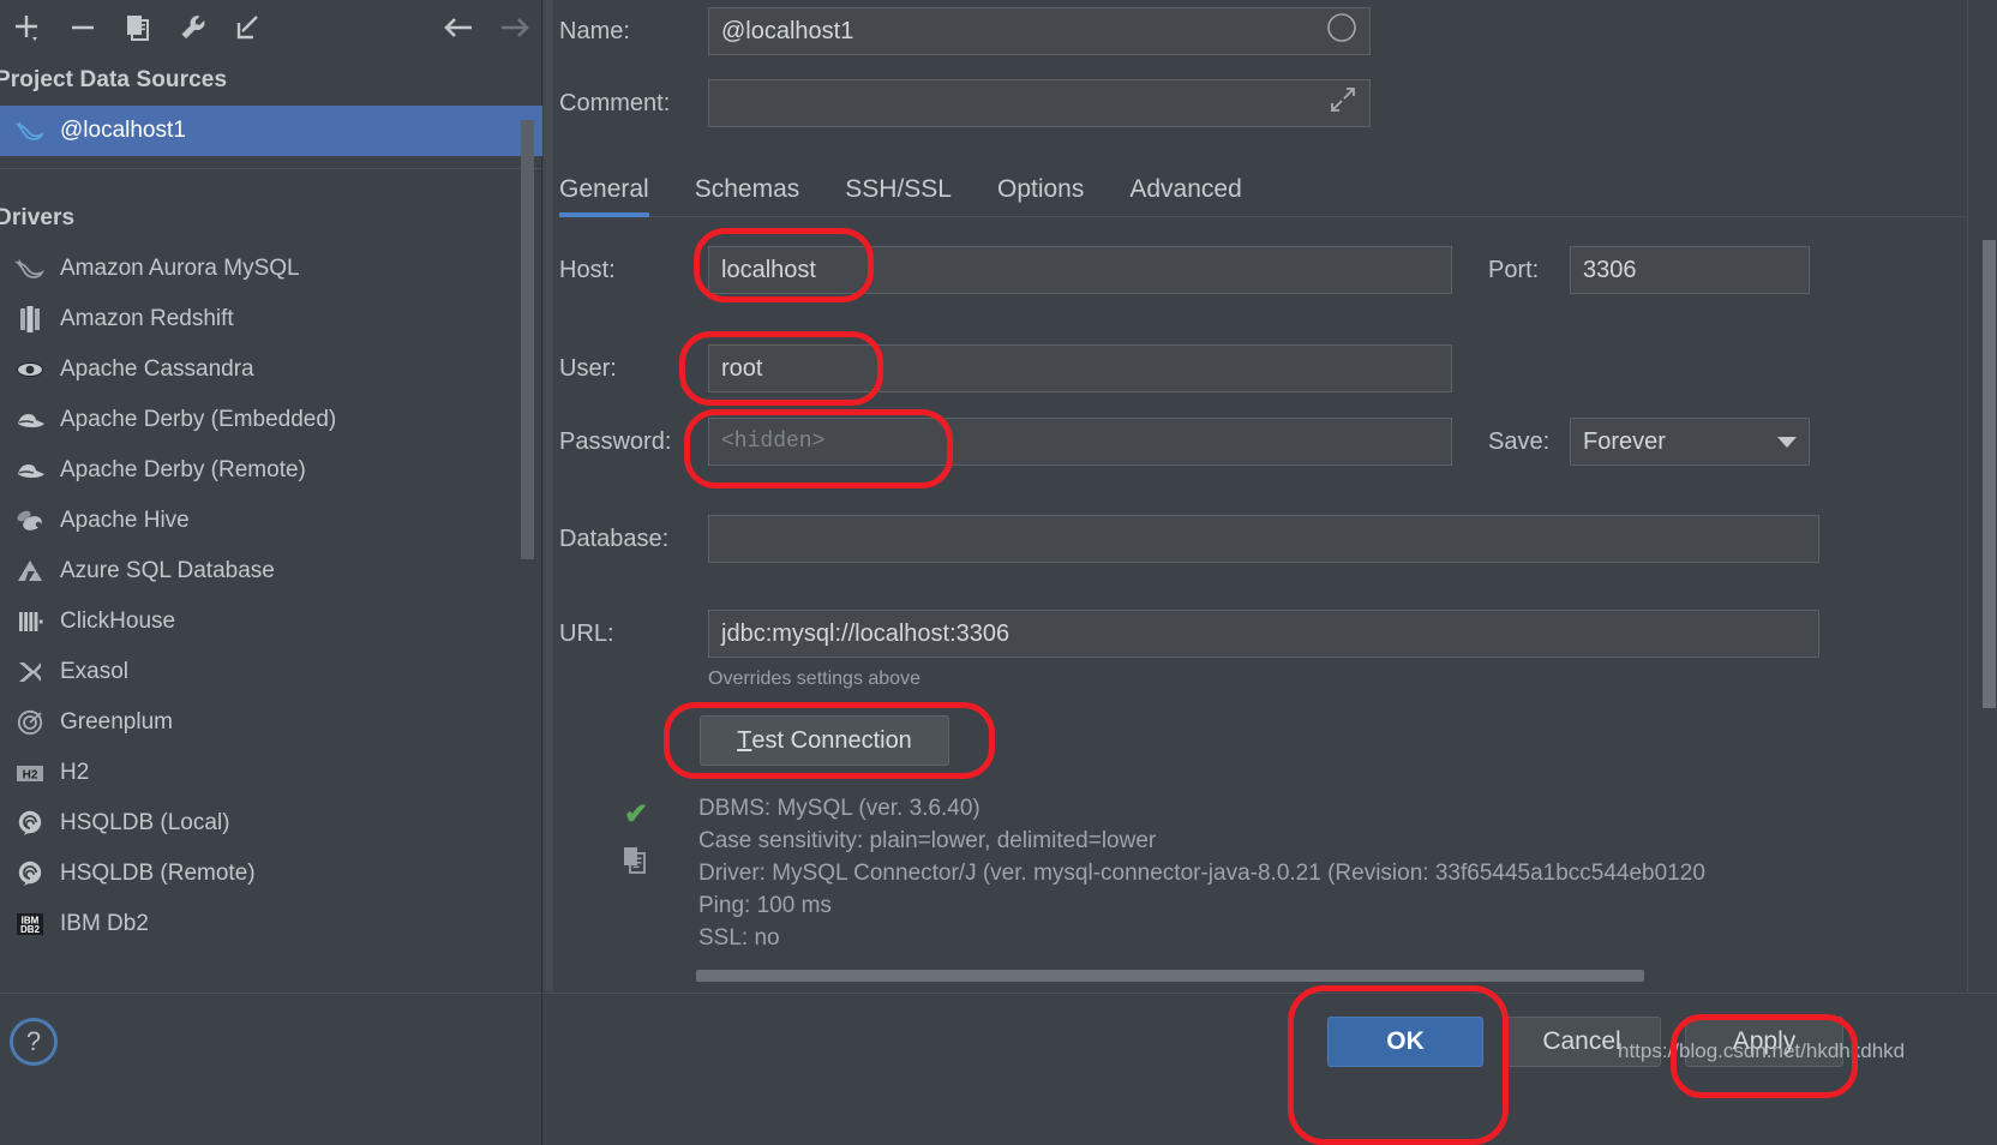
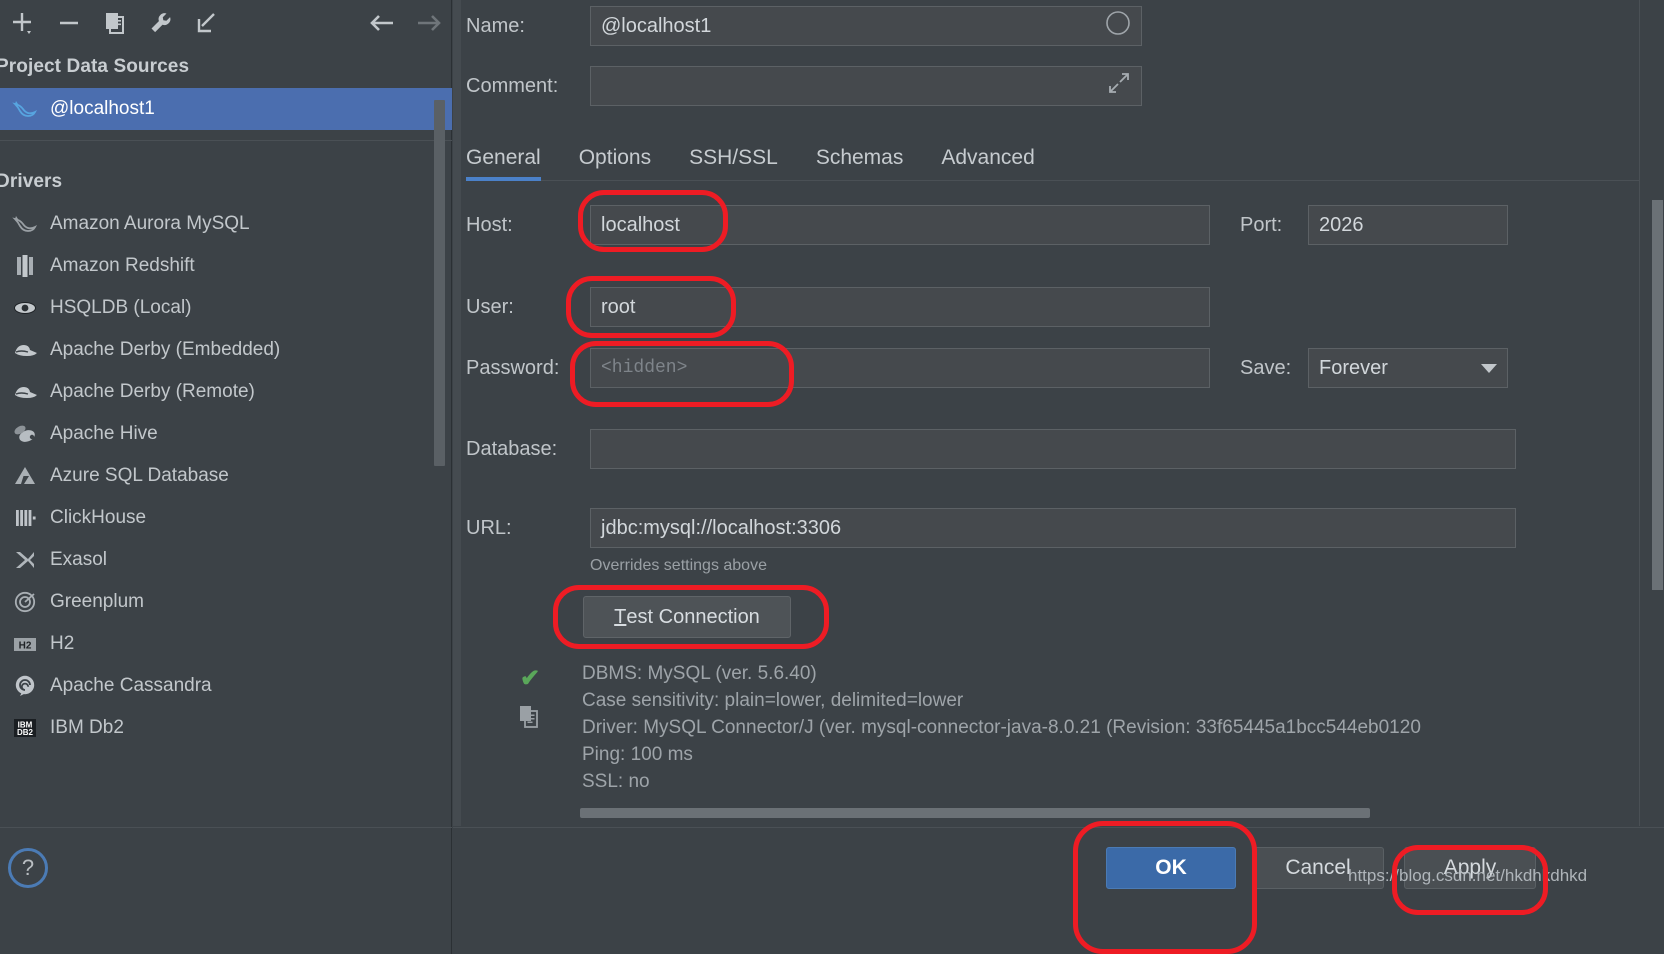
  Project Data Sources
  @localhost1
  Drivers
  Amazon Aurora MySQL
  Amazon Redshift
- Apache Cassandra
+ HSQLDB (Local)
  Apache Derby (Embedded)
  Apache Derby (Remote)
  Apache Hive
  Azure SQL Database
  ClickHouse
  Exasol
  Greenplum
  H2
  H2
- HSQLDB (Local)
+ Apache Cassandra
- HSQLDB (Remote)
  IBM
  DB2
  IBM Db2
  ?
  Name:
  @localhost1
  Comment:
  General
- Schemas
+ Options
  SSH/SSL
- Options
+ Schemas
  Advanced
  Host:
  localhost
  Port:
- 3306
+ 2026
  User:
  root
  Password:
  <hidden>
  Save:
  Forever
  Database:
  URL:
  jdbc:mysql://localhost:3306
  Overrides settings above
  T
  est Connection
  ✔
- DBMS: MySQL (ver. 3.6.40)
+ DBMS: MySQL (ver. 5.6.40)
  Case sensitivity: plain=lower, delimited=lower
  Driver: MySQL Connector/J (ver. mysql-connector-java-8.0.21 (Revision: 33f65445a1bcc544eb0120
  Ping: 100 ms
  SSL: no
  OK
  Cancel
  Apply
  https://blog.csdn.net/hkdhkdhkd
